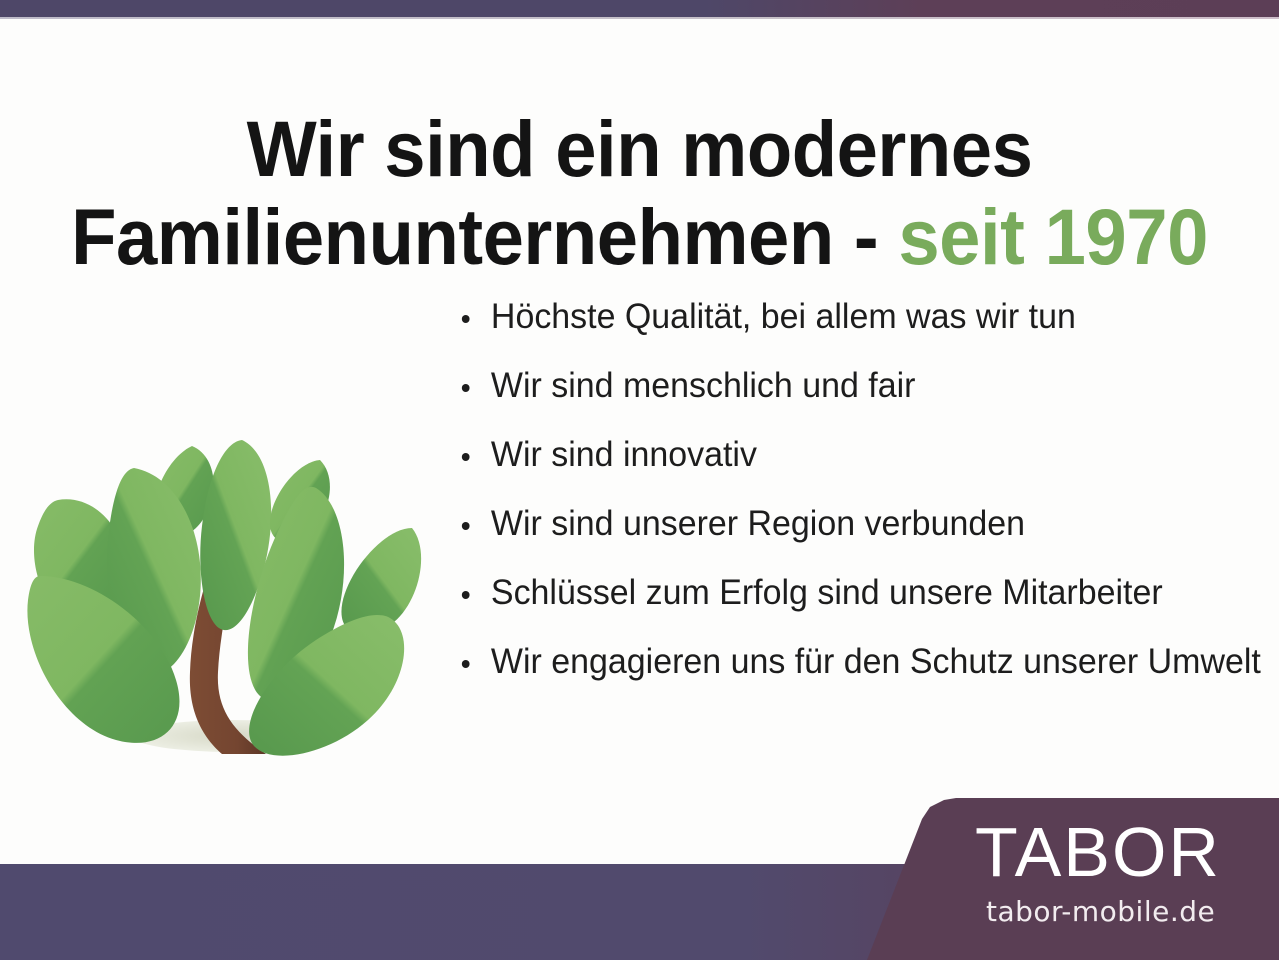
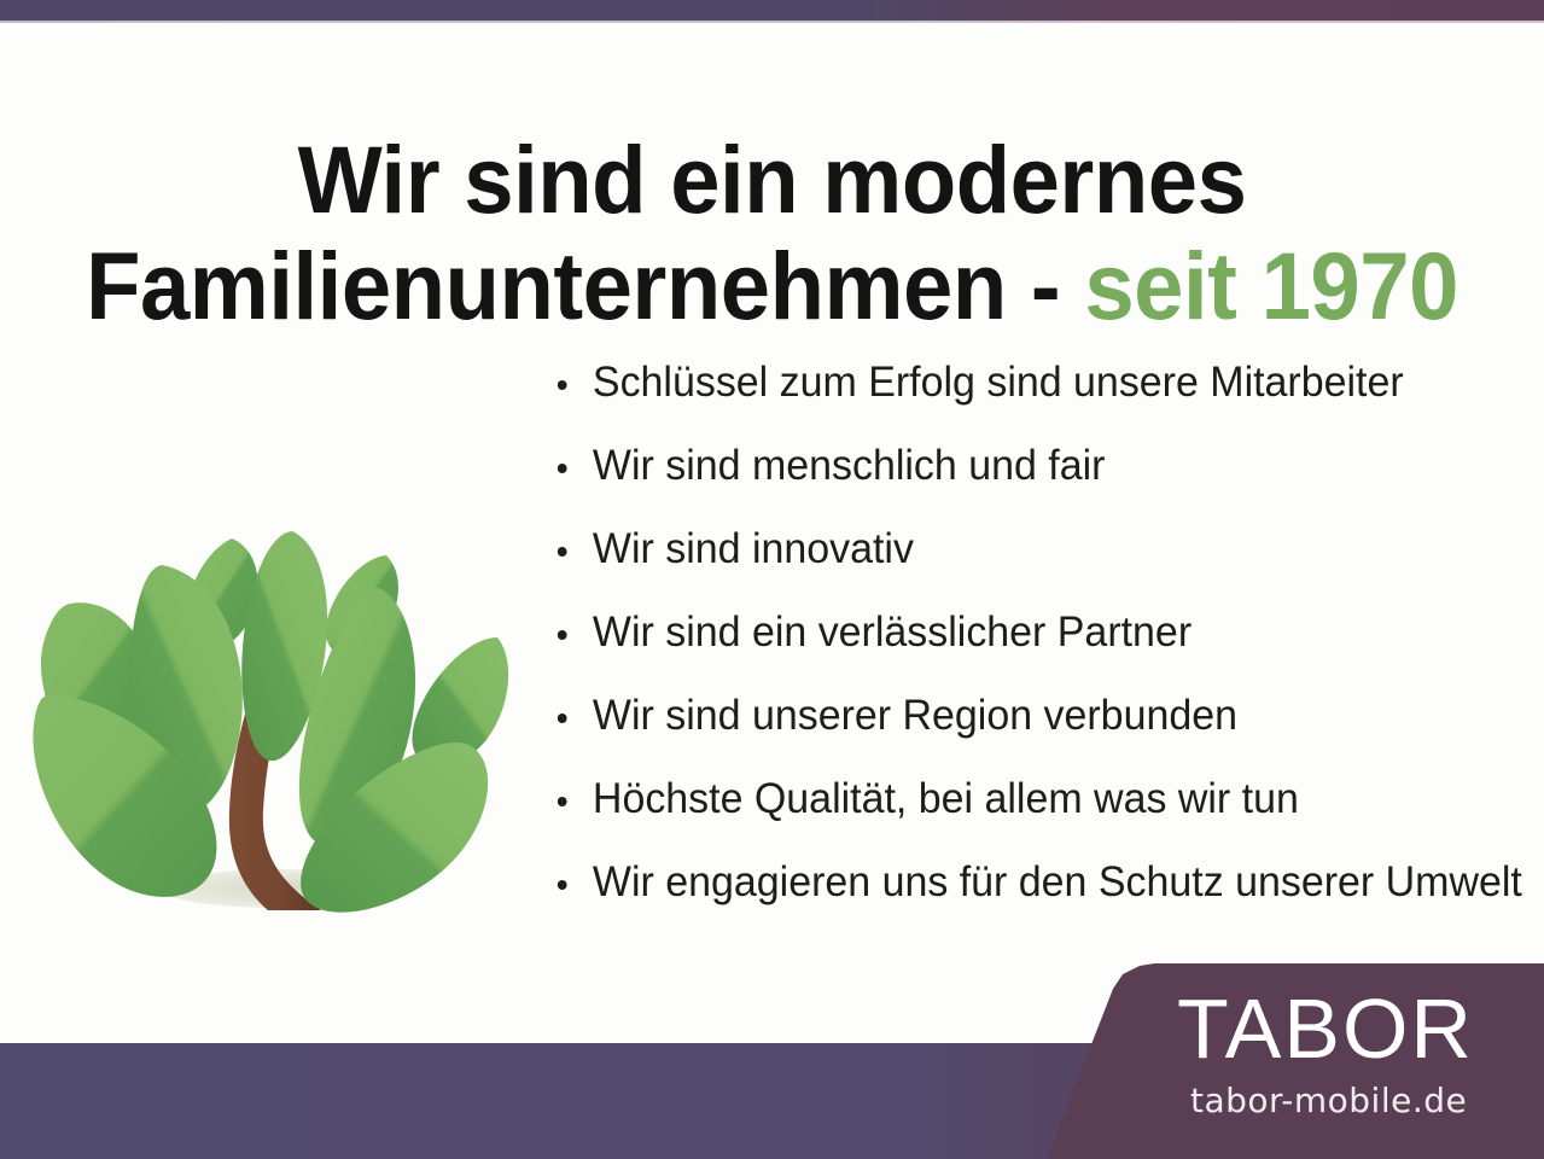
  Wir sind ein modernes
  Familienunternehmen - seit 1970
- Höchste Qualität, bei allem was wir tun
+ Schlüssel zum Erfolg sind unsere Mitarbeiter
  Wir sind menschlich und fair
  Wir sind innovativ
+ Wir sind ein verlässlicher Partner
  Wir sind unserer Region verbunden
- Schlüssel zum Erfolg sind unsere Mitarbeiter
+ Höchste Qualität, bei allem was wir tun
  Wir engagieren uns für den Schutz unserer Umwelt
  TABOR
  tabor-mobile.de
